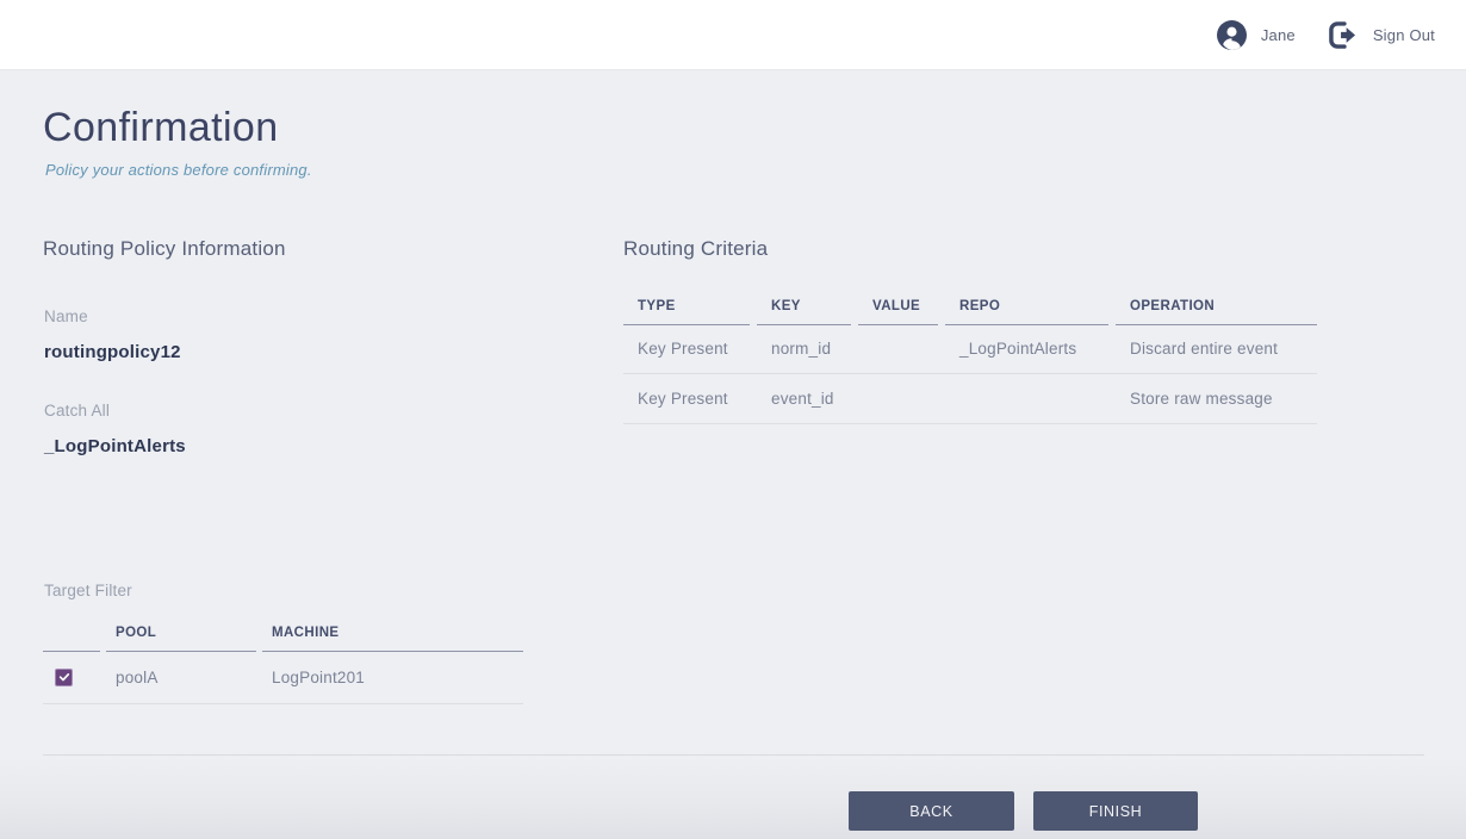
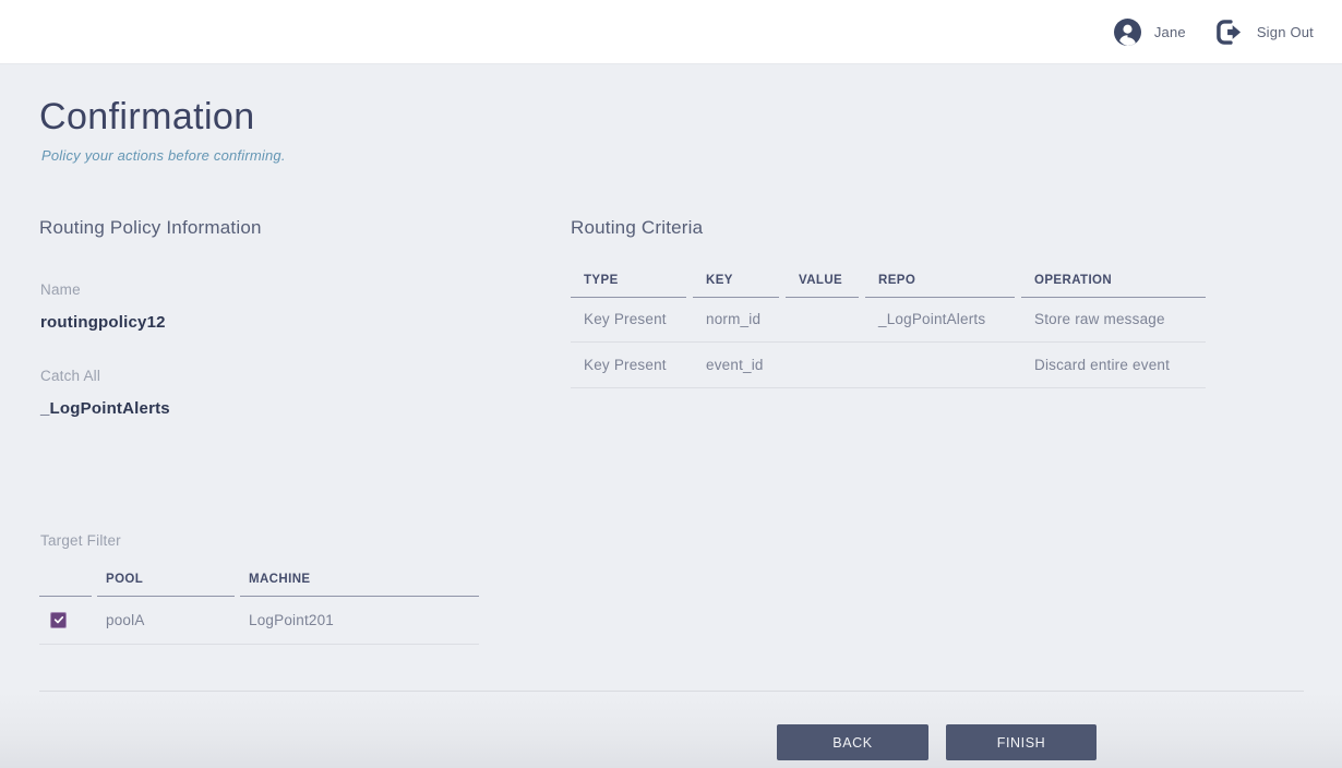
  Jane
  Sign Out
  Confirmation
  Policy your actions before confirming.
  Routing Policy Information
  Routing Criteria
  Name
  routingpolicy12
  Catch All
  _LogPointAlerts
  TYPE
  KEY
  VALUE
  REPO
  OPERATION
  Key Present
  norm_id
  _LogPointAlerts
- Discard entire event
+ Store raw message
  Key Present
  event_id
- Store raw message
+ Discard entire event
  Target Filter
  POOL
  MACHINE
  poolA
  LogPoint201
  BACK
  FINISH
